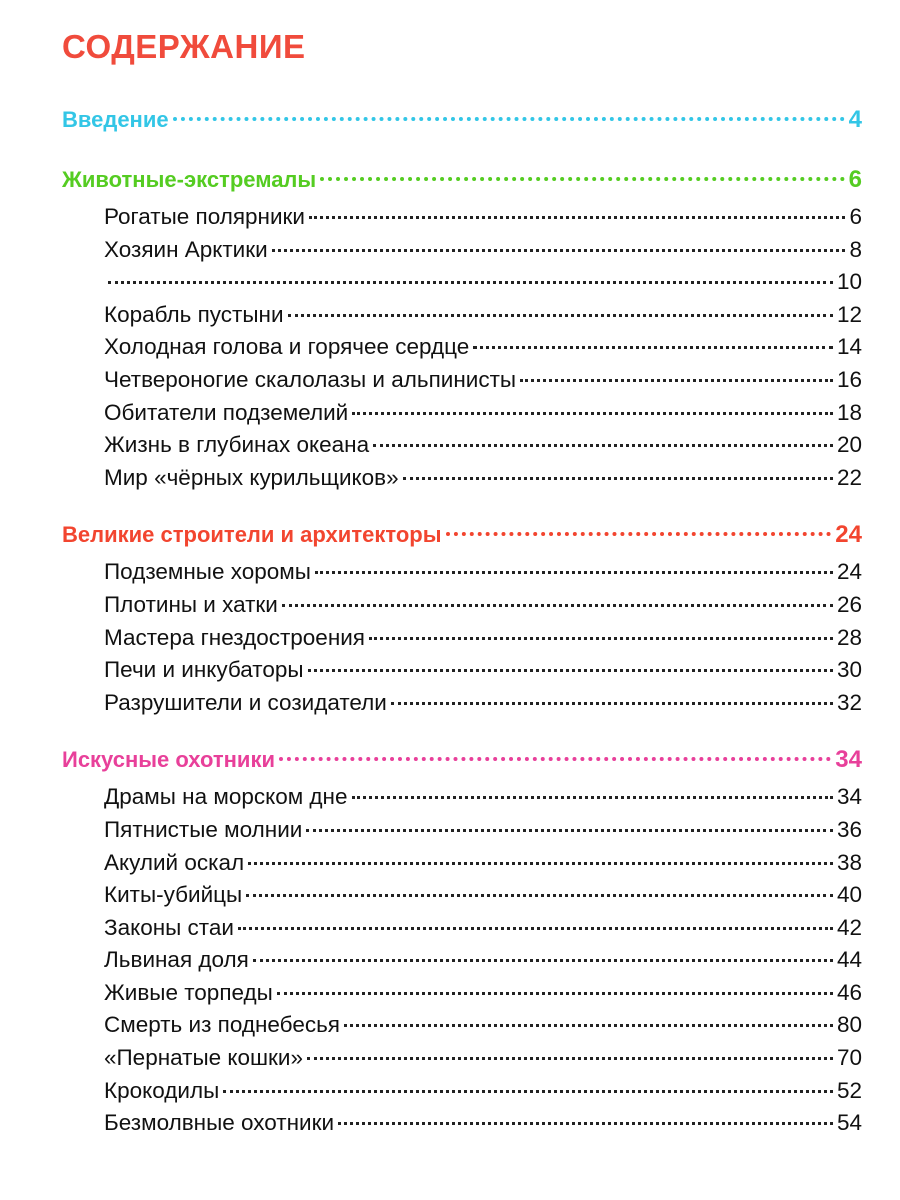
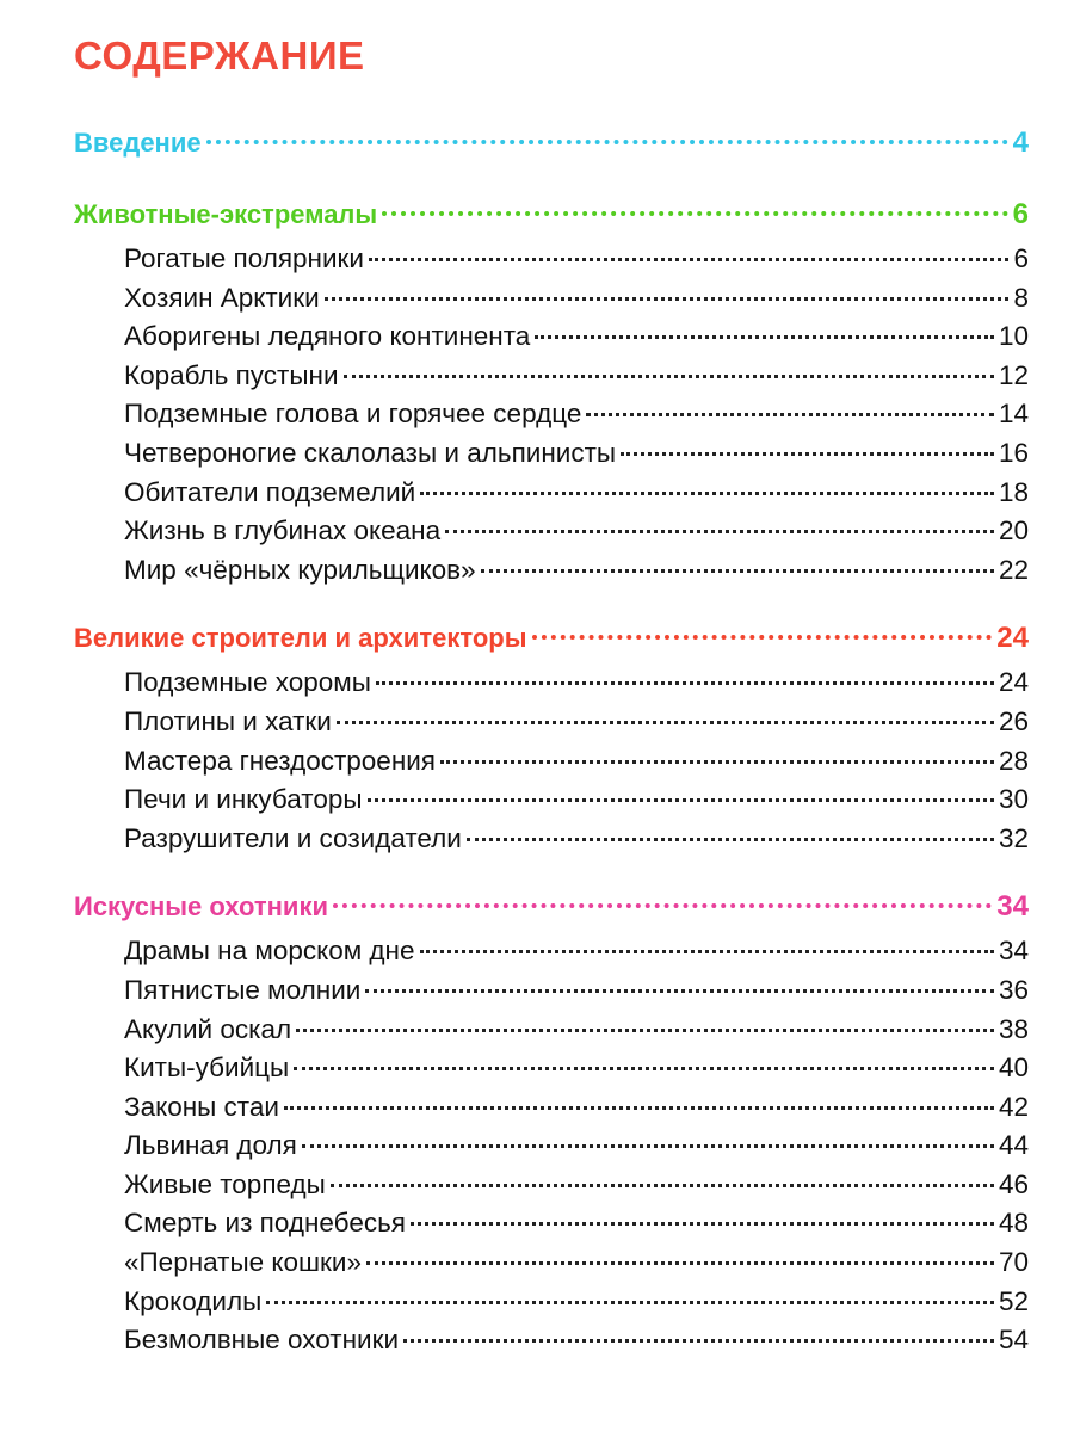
  СОДЕРЖАНИЕ
  Введение
  4
  Животные-экстремалы
  6
  Рогатые полярники
  6
  Хозяин Арктики
  8
+ Аборигены ледяного континента
  10
  Корабль пустыни
  12
- Холодная голова и горячее сердце
+ Подземные голова и горячее сердце
  14
  Четвероногие скалолазы и альпинисты
  16
  Обитатели подземелий
  18
  Жизнь в глубинах океана
  20
  Мир «чёрных курильщиков»
  22
  Великие строители и архитекторы
  24
  Подземные хоромы
  24
  Плотины и хатки
  26
  Мастера гнездостроения
  28
  Печи и инкубаторы
  30
  Разрушители и созидатели
  32
  Искусные охотники
  34
  Драмы на морском дне
  34
  Пятнистые молнии
  36
  Акулий оскал
  38
  Киты-убийцы
  40
  Законы стаи
  42
  Львиная доля
  44
  Живые торпеды
  46
  Смерть из поднебесья
- 80
+ 48
  «Пернатые кошки»
  70
  Крокодилы
  52
  Безмолвные охотники
  54
